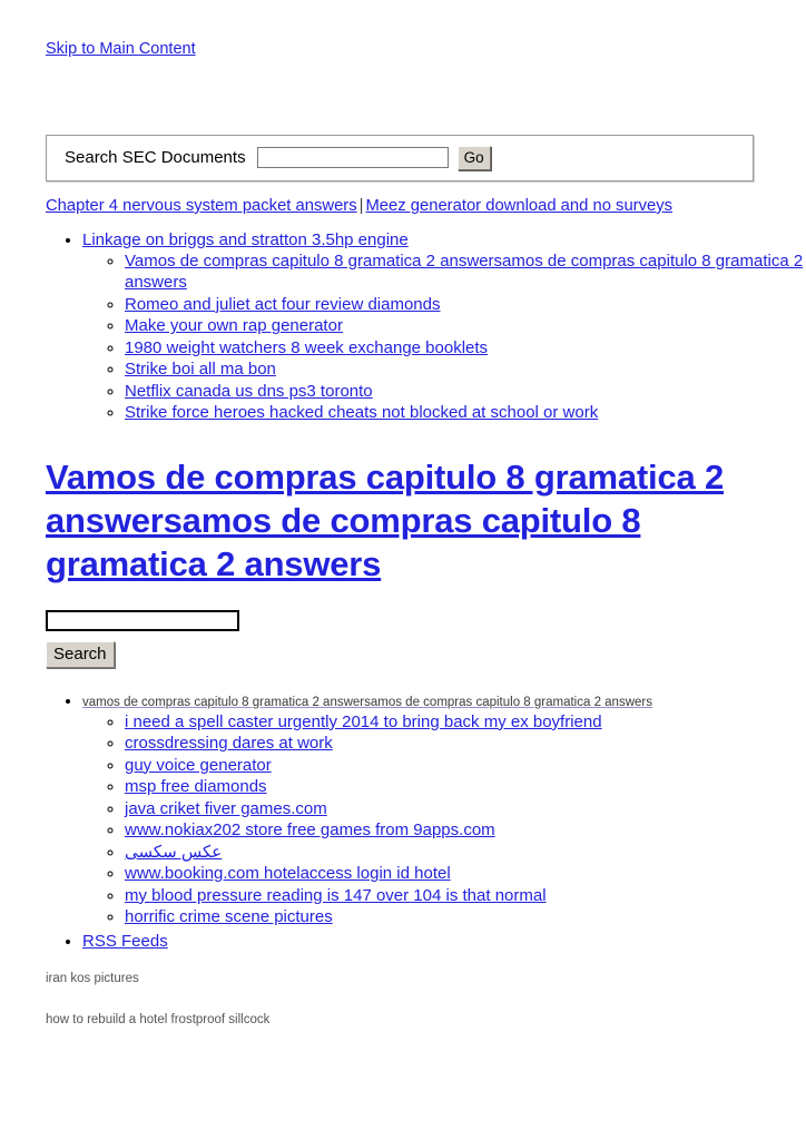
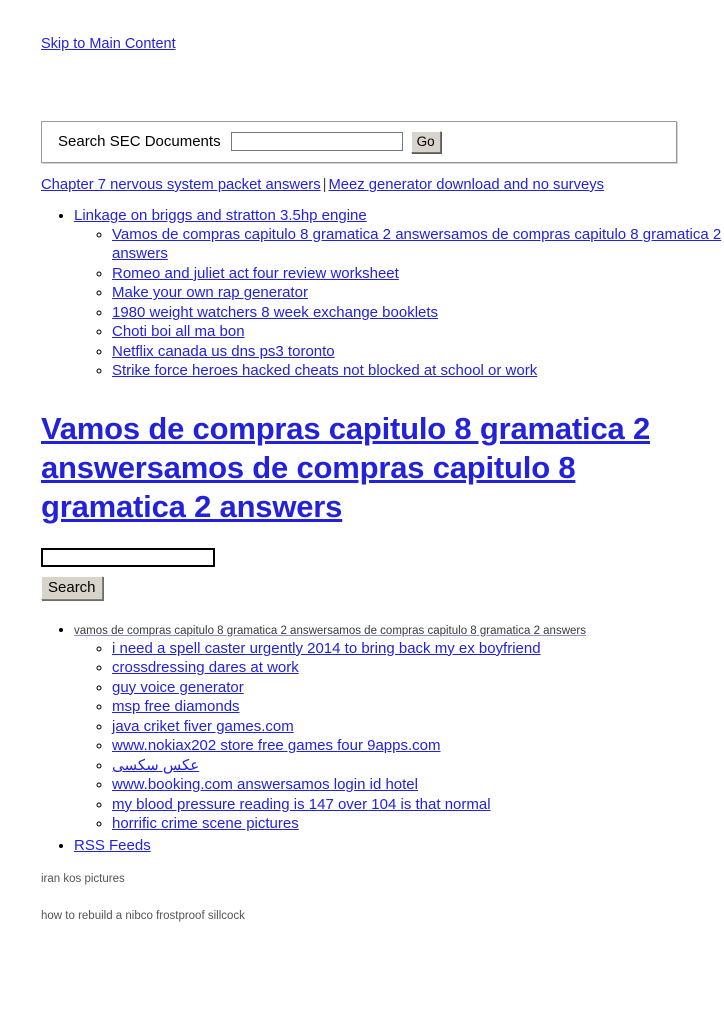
  Skip to Main Content
  Search SEC Documents
  Go
- Chapter 4 nervous system packet answers | Meez generator download and no surveys
+ Chapter 7 nervous system packet answers | Meez generator download and no surveys
  Linkage on briggs and stratton 3.5hp engine
  Vamos de compras capitulo 8 gramatica 2 answersamos de compras capitulo 8 gramatica 2 answers
- Romeo and juliet act four review diamonds
+ Romeo and juliet act four review worksheet
  Make your own rap generator
  1980 weight watchers 8 week exchange booklets
- Strike boi all ma bon
+ Choti boi all ma bon
  Netflix canada us dns ps3 toronto
  Strike force heroes hacked cheats not blocked at school or work
  Vamos de compras capitulo 8 gramatica 2 answersamos de compras capitulo 8 gramatica 2 answers
  Search
  vamos de compras capitulo 8 gramatica 2 answersamos de compras capitulo 8 gramatica 2 answers
  i need a spell caster urgently 2014 to bring back my ex boyfriend
  crossdressing dares at work
  guy voice generator
  msp free diamonds
  java criket fiver games.com
- www.nokiax202 store free games from 9apps.com
+ www.nokiax202 store free games four 9apps.com
  عکس سکسی
- www.booking.com hotelaccess login id hotel
+ www.booking.com answersamos login id hotel
  my blood pressure reading is 147 over 104 is that normal
  horrific crime scene pictures
  RSS Feeds
  iran kos pictures
- how to rebuild a hotel frostproof sillcock
+ how to rebuild a nibco frostproof sillcock
